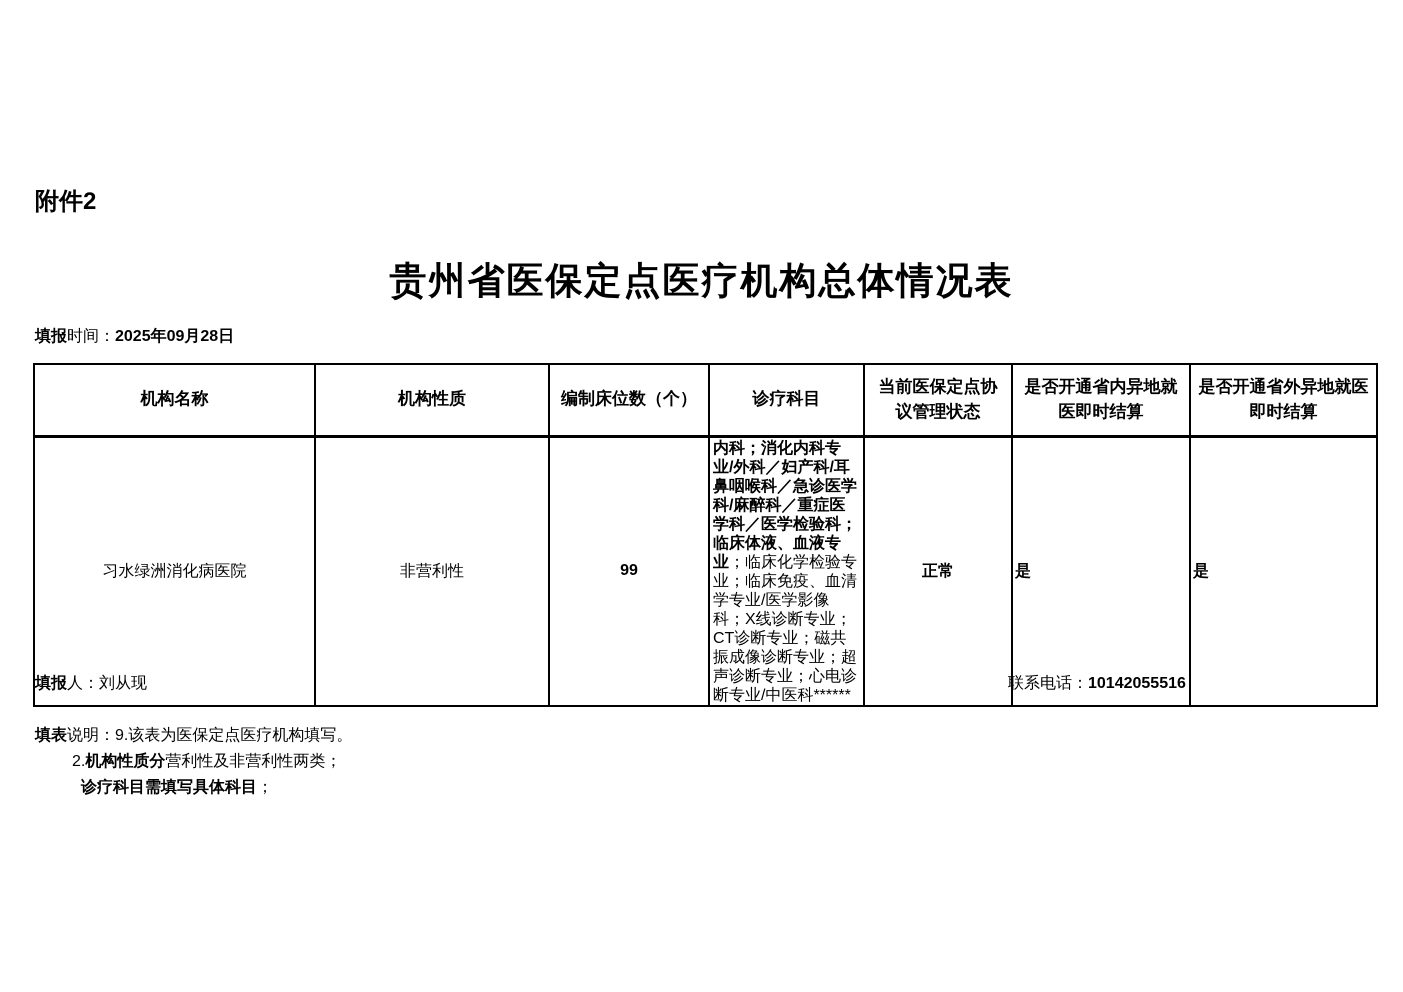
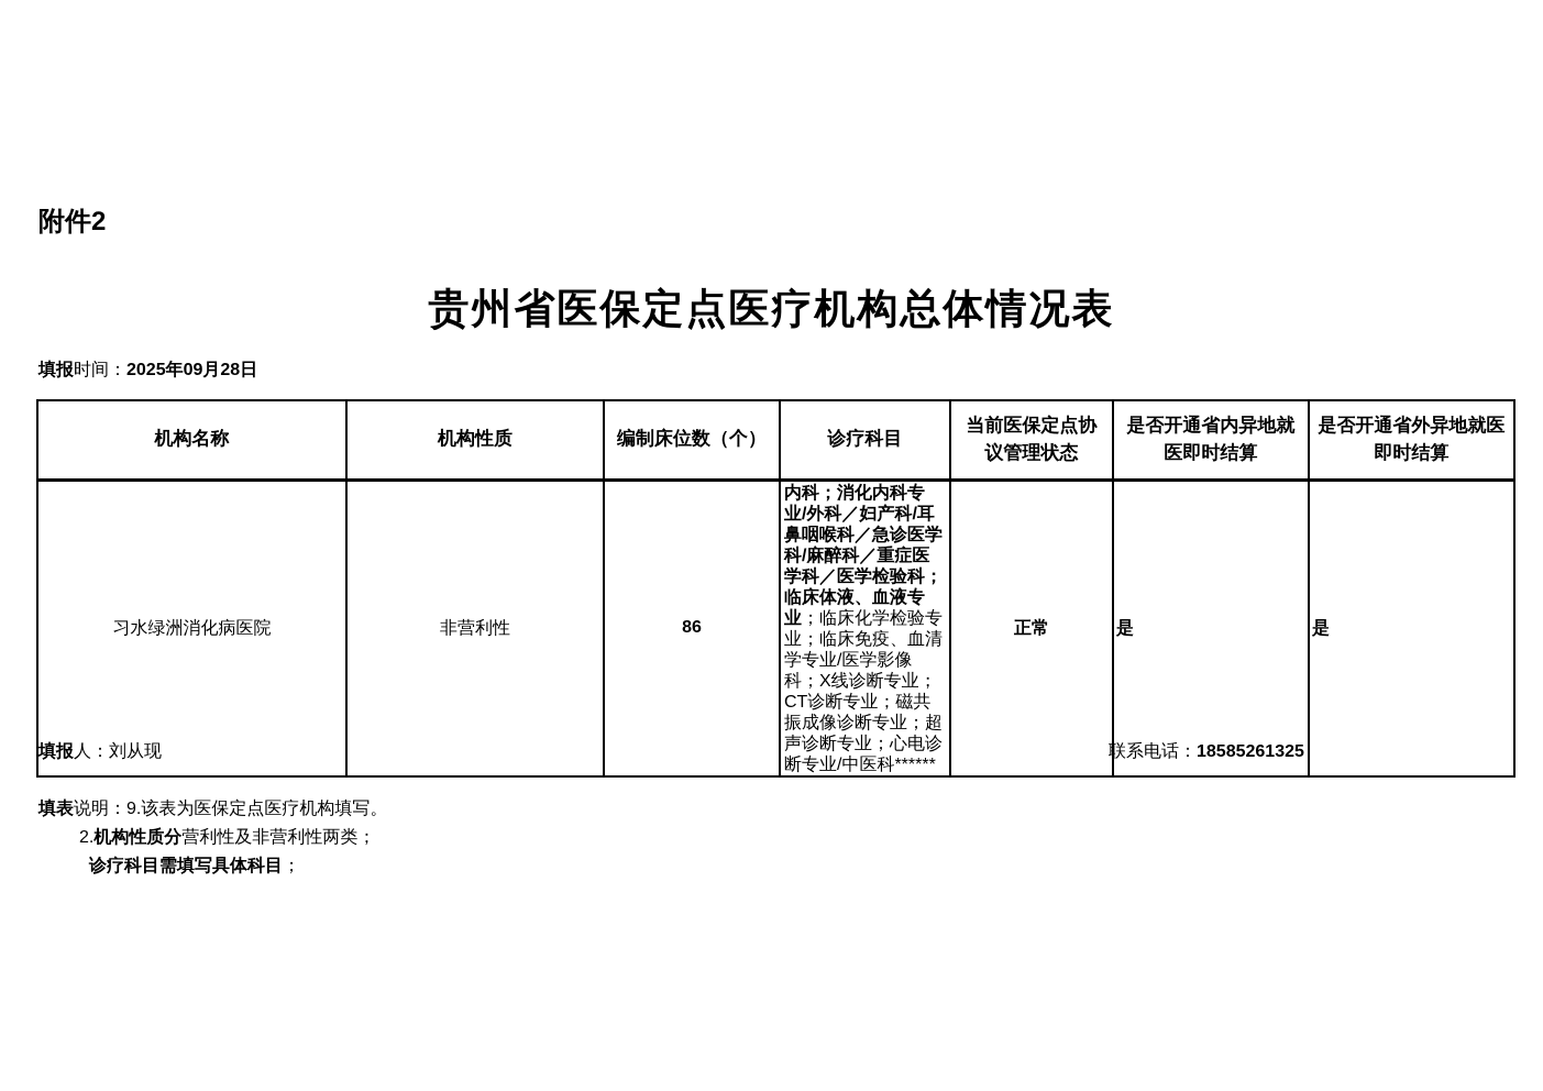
  附件2
  贵州省医保定点医疗机构总体情况表
  填报时间：2025年09月28日
  机构名称	机构性质	编制床位数（个）	诊疗科目	当前医保定点协议管理状态	是否开通省内异地就医即时结算	是否开通省外异地就医即时结算
- 习水绿洲消化病医院	非营利性	99	内科；消化内科专业/外科／妇产科/耳鼻咽喉科／急诊医学科/麻醉科／重症医学科／医学检验科；临床体液、血液专业；临床化学检验专业；临床免疫、血清学专业/医学影像科；X线诊断专业；CT诊断专业；磁共振成像诊断专业；超声诊断专业；心电诊断专业/中医科******	正常	是	是
+ 习水绿洲消化病医院	非营利性	86	内科；消化内科专业/外科／妇产科/耳鼻咽喉科／急诊医学科/麻醉科／重症医学科／医学检验科；临床体液、血液专业；临床化学检验专业；临床免疫、血清学专业/医学影像科；X线诊断专业；CT诊断专业；磁共振成像诊断专业；超声诊断专业；心电诊断专业/中医科******	正常	是	是
  填报人：刘从现
- 联系电话：10142055516
+ 联系电话：18585261325
  填表说明：9.该表为医保定点医疗机构填写。
  2.机构性质分营利性及非营利性两类；
  诊疗科目需填写具体科目；
